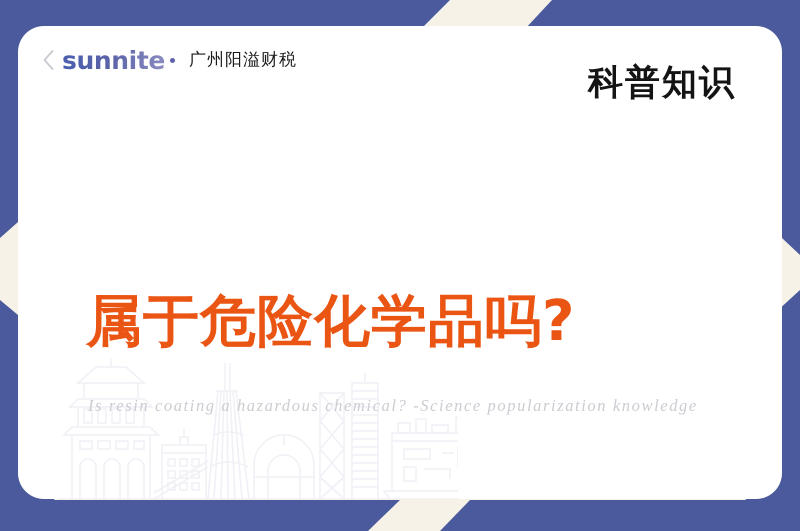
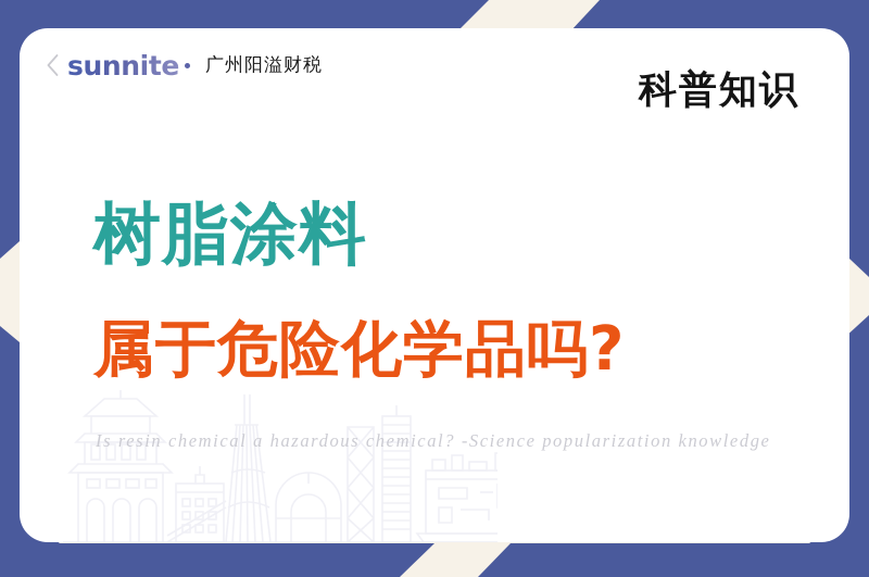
  sunnite
  广州阳溢财税
  科普知识
+ 树脂涂料
  属于危险化学品吗?
- Is resin coating a hazardous chemical? -Science popularization knowledge
+ Is resin chemical a hazardous chemical? -Science popularization knowledge
